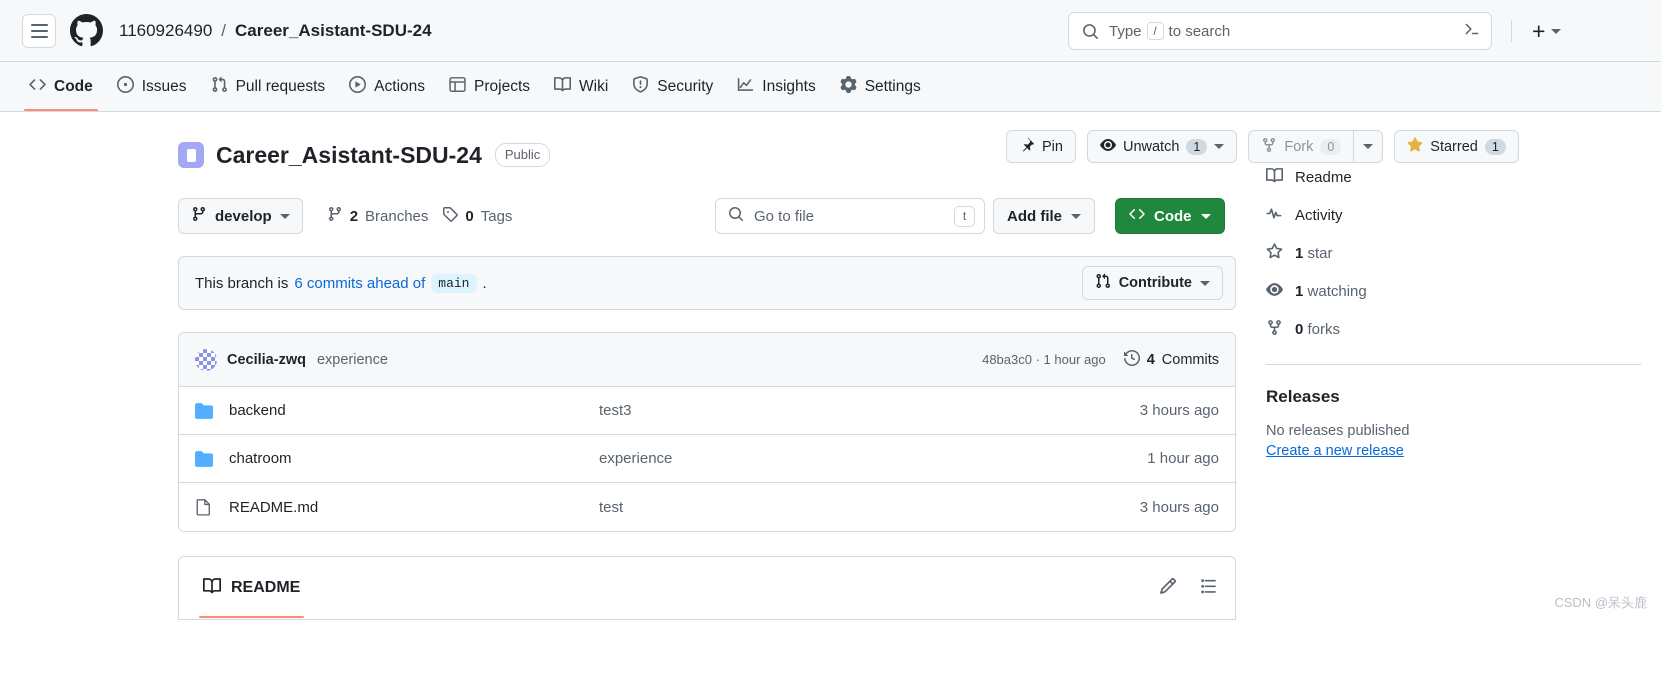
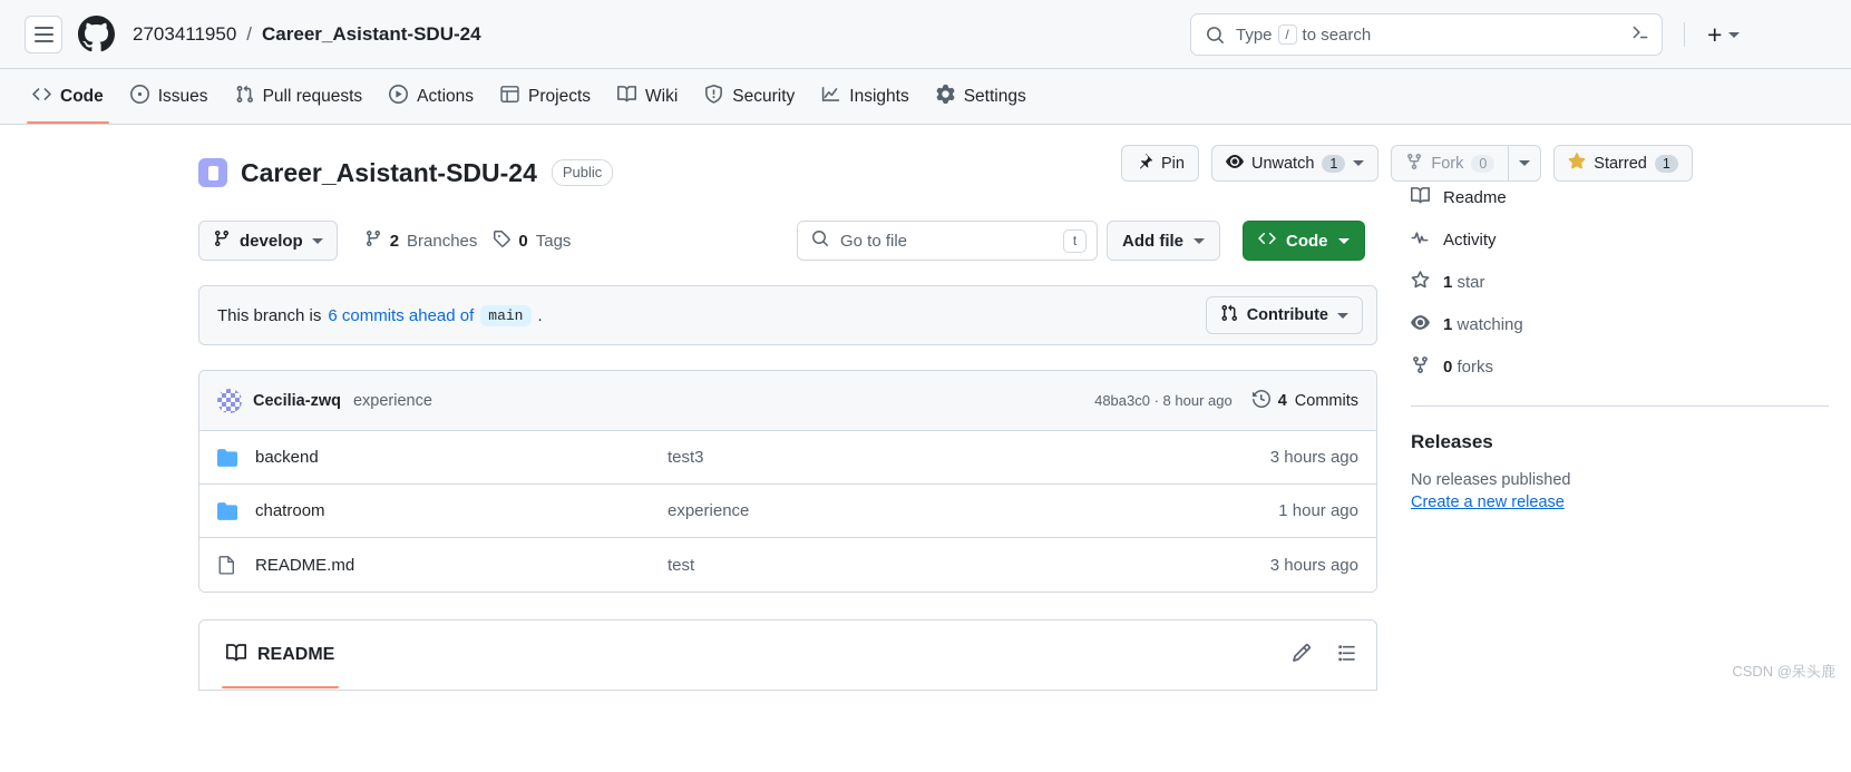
- 1160926490
+ 2703411950
  /
  Career_Asistant-SDU-24
  Type
  /
  to search
  +
  Code
  Issues
  Pull requests
  Actions
  Projects
  Wiki
  Security
  Insights
  Settings
  Career_Asistant-SDU-24
  Public
  Pin
  Unwatch
  1
  Fork
  0
  Starred
  1
  develop
  2
  Branches
  0
  Tags
  Go to file
  t
  Add file
  Code
  This branch is
  6 commits ahead of
  main
  .
  Contribute
  Cecilia-zwq
  experience
- 48ba3c0 · 1 hour ago
+ 48ba3c0 · 8 hour ago
  4
  Commits
  backend
  test3
  3 hours ago
  chatroom
  experience
  1 hour ago
  README.md
  test
  3 hours ago
  README
  Readme
  Activity
  1 star
  1 watching
  0 forks
  Releases
  No releases published
  Create a new release
  CSDN @呆头鹿
